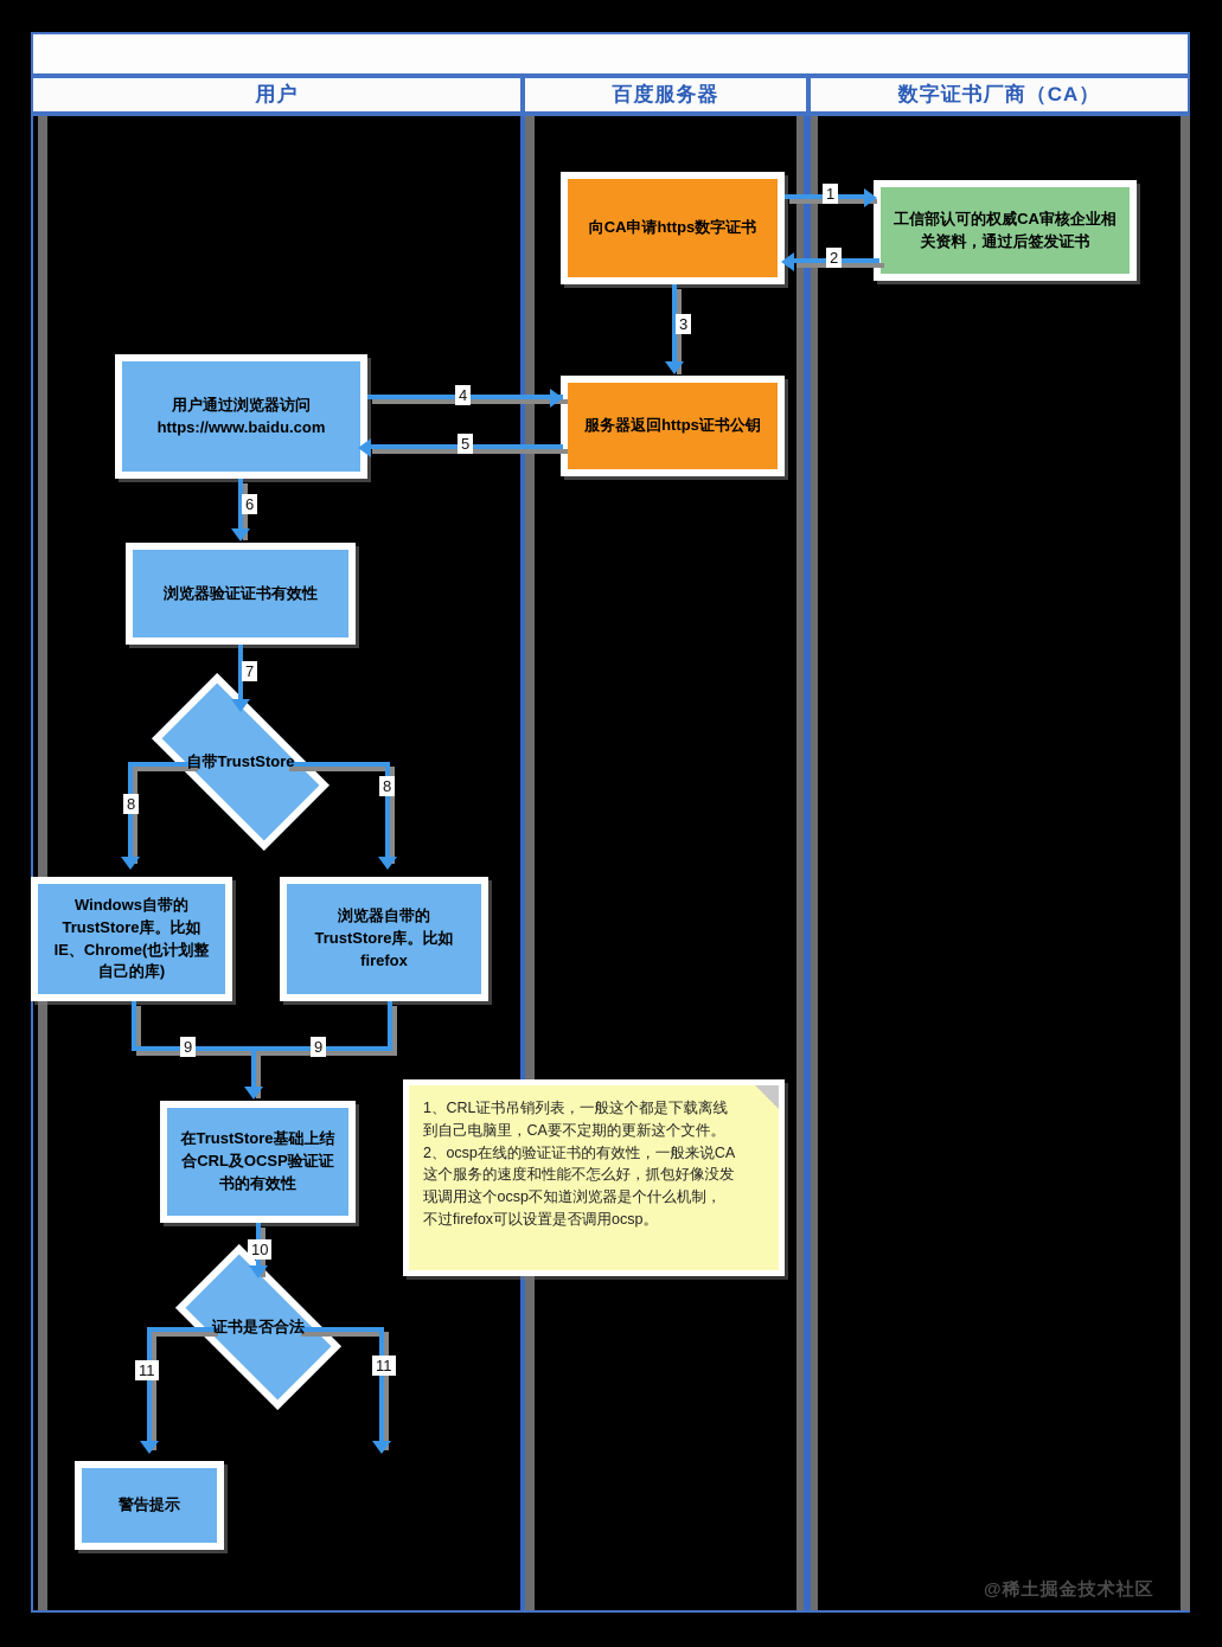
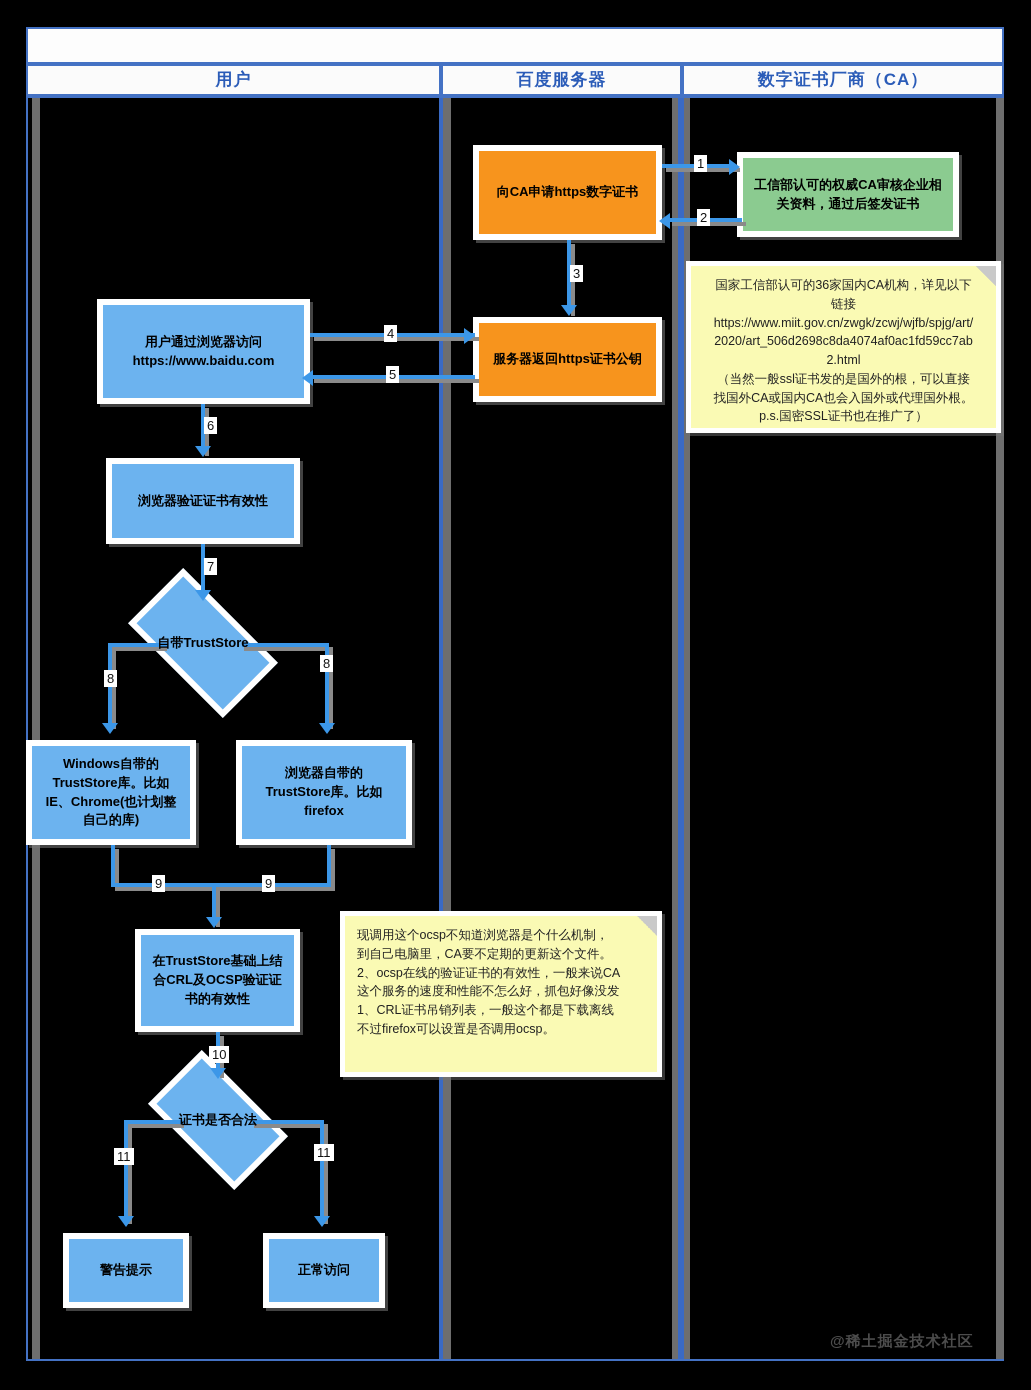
  用户
  百度服务器
  数字证书厂商（CA）
  向CA申请https数字证书
  工信部认可的权威CA审核企业相关资料，通过后签发证书
  用户通过浏览器访问
  https://www.baidu.com
  服务器返回https证书公钥
  浏览器验证证书有效性
  自带TrustStore
  Windows自带的
  TrustStore库。比如
  IE、Chrome(也计划整
  自己的库)
  浏览器自带的
  TrustStore库。比如
  firefox
  在TrustStore基础上结合CRL及OCSP验证证书的有效性
  证书是否合法
  警告提示
+ 正常访问
+ 国家工信部认可的36家国内CA机构，详见以下
+ 链接
+ https://www.miit.gov.cn/zwgk/zcwj/wjfb/spjg/art/
+ 2020/art_506d2698c8da4074af0ac1fd59cc7ab
+ 2.html
+ （当然一般ssl证书发的是国外的根，可以直接
+ 找国外CA或国内CA也会入国外或代理国外根。
+ p.s.国密SSL证书也在推广了）
- 1、CRL证书吊销列表，一般这个都是下载离线
+ 现调用这个ocsp不知道浏览器是个什么机制，
  到自己电脑里，CA要不定期的更新这个文件。
  2、ocsp在线的验证证书的有效性，一般来说CA
  这个服务的速度和性能不怎么好，抓包好像没发
- 现调用这个ocsp不知道浏览器是个什么机制，
+ 1、CRL证书吊销列表，一般这个都是下载离线
  不过firefox可以设置是否调用ocsp。
  1
  2
  3
  4
  5
  6
  7
  8
  8
  9
  9
  10
  11
  11
  @稀土掘金技术社区
